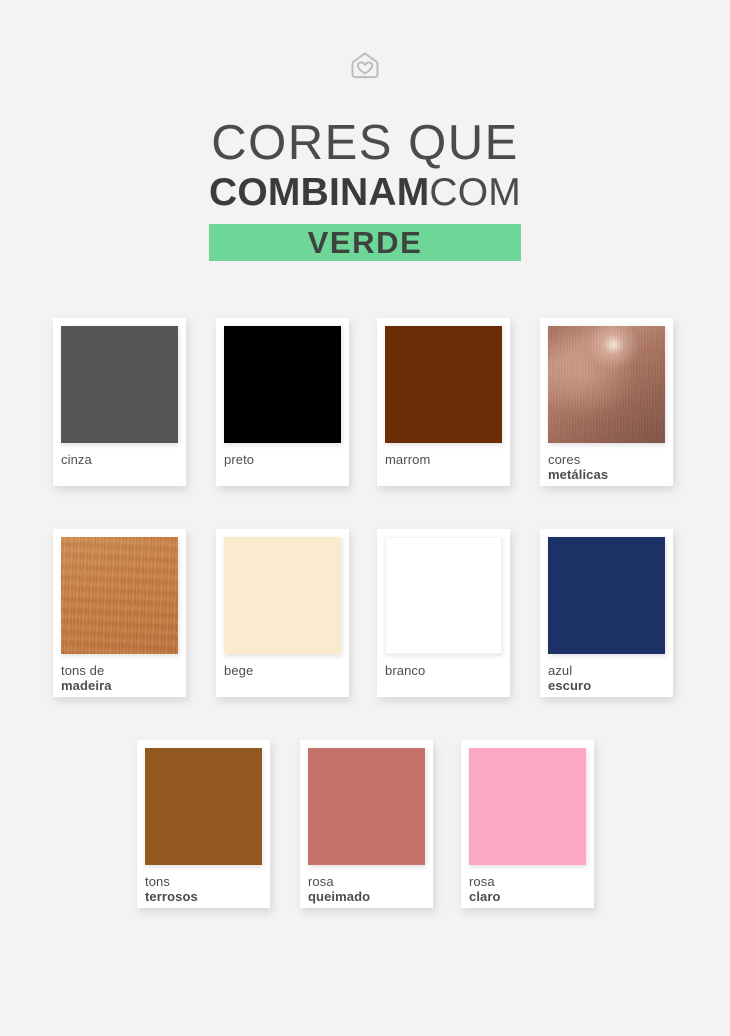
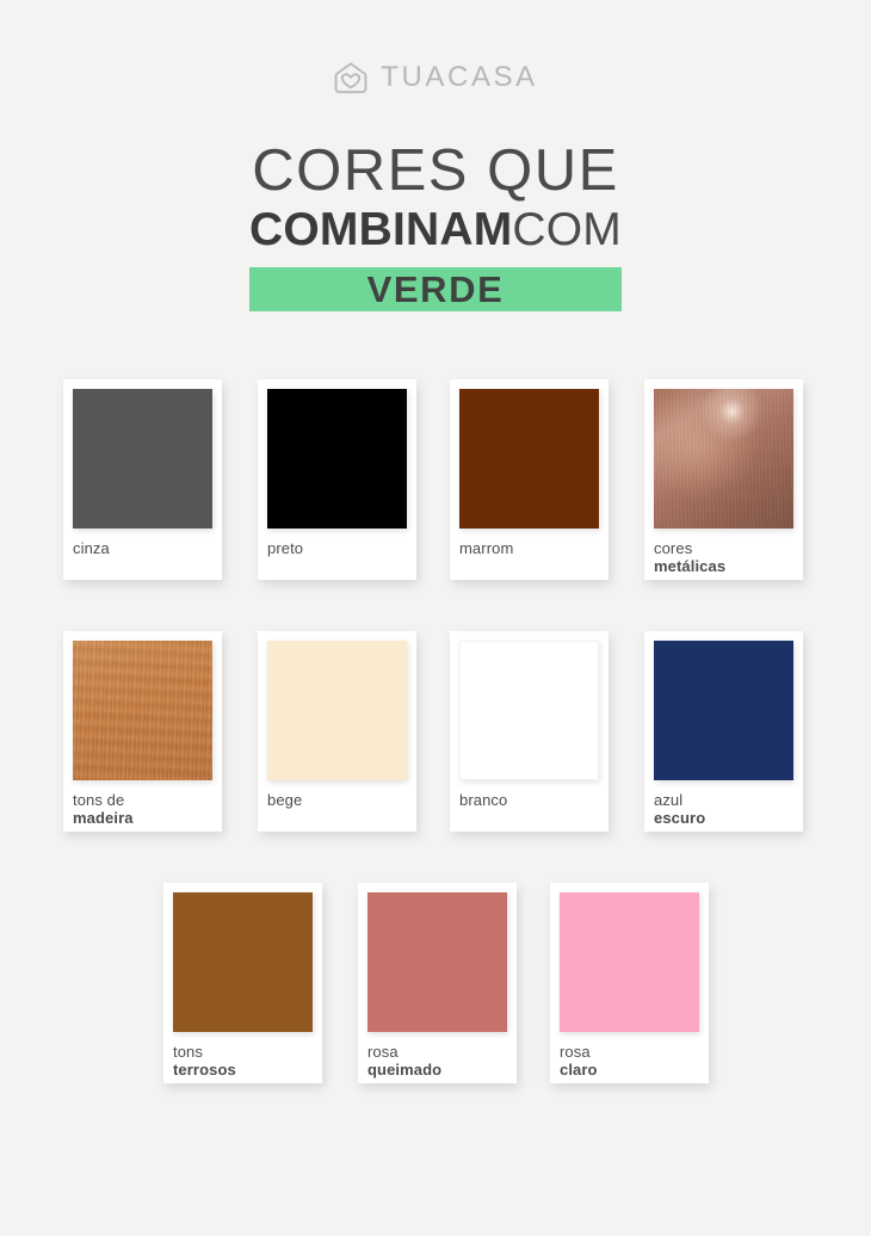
+ TUACASA
  CORES QUE
  COMBINAMCOM
  VERDE
  cinza
  preto
  marrom
  cores
  metálicas
  tons de
  madeira
  bege
  branco
  azul
  escuro
  tons
  terrosos
  rosa
  queimado
  rosa
  claro
